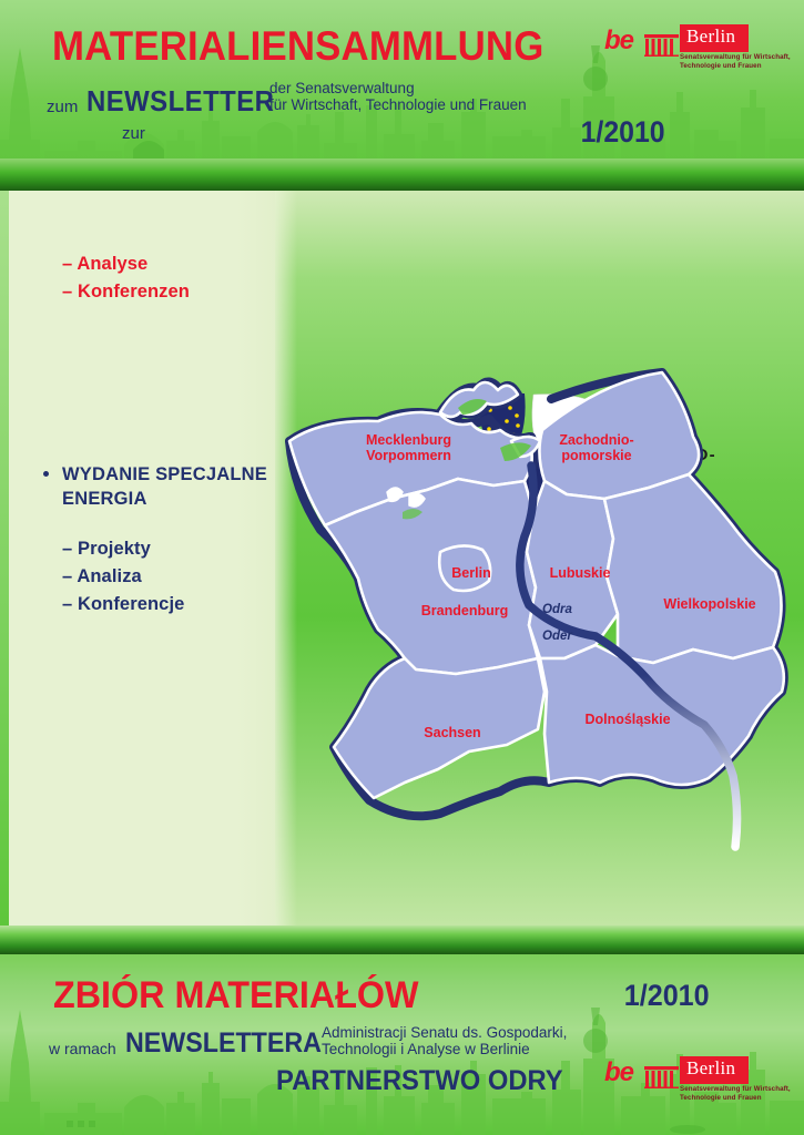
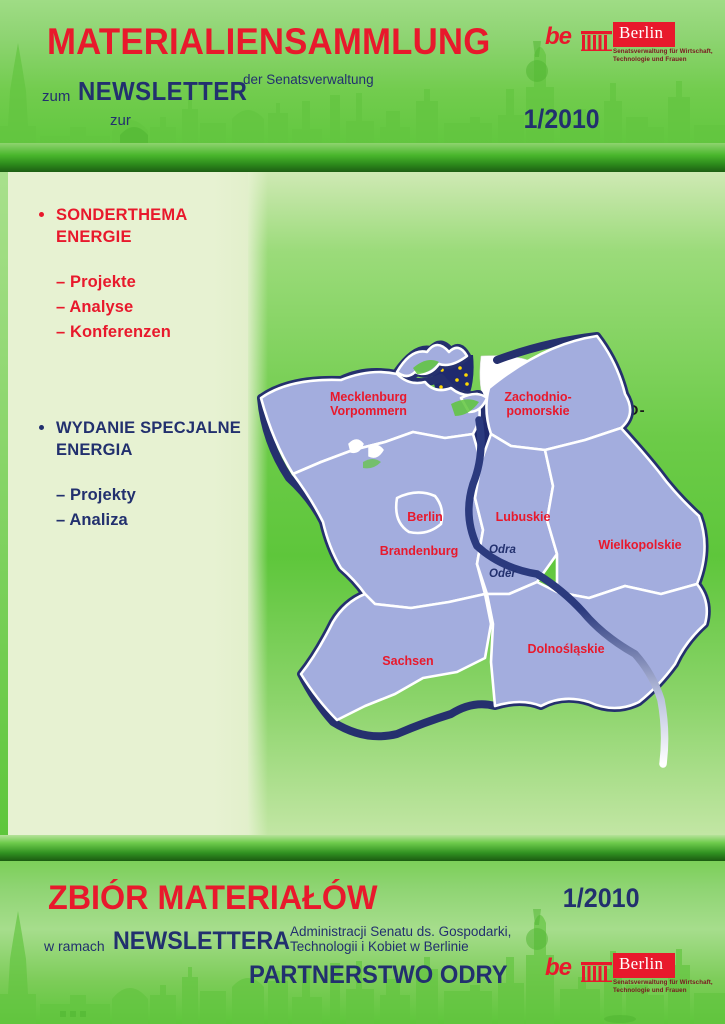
  MATERIALIENSAMMLUNG
  zum
  NEWSLETTER
  der Senatsverwaltung
- für Wirtschaft, Technologie und Frauen
  zur
  1/2010
  be
  Berlin
+ SONDERTHEMA
+ ENERGIE
+ – Projekte
  – Analyse
  – Konferenzen
  WYDANIE SPECJALNE
  ENERGIA
  – Projekty
  – Analiza
- – Konferencje
  Mecklenburg
  Vorpommern
  Zachodnio-
  pomorskie
  Berlin
  Brandenburg
  Lubuskie
  Wielkopolskie
  Sachsen
  Dolnośląskie
  Odra
  Oder
  ZBIÓR MATERIAŁÓW
  w ramach
  NEWSLETTERA
  Administracji Senatu ds. Gospodarki,
- Technologii i Analyse w Berlinie
+ Technologii i Kobiet w Berlinie
  PARTNERSTWO ODRY
  1/2010
  be
  Berlin
